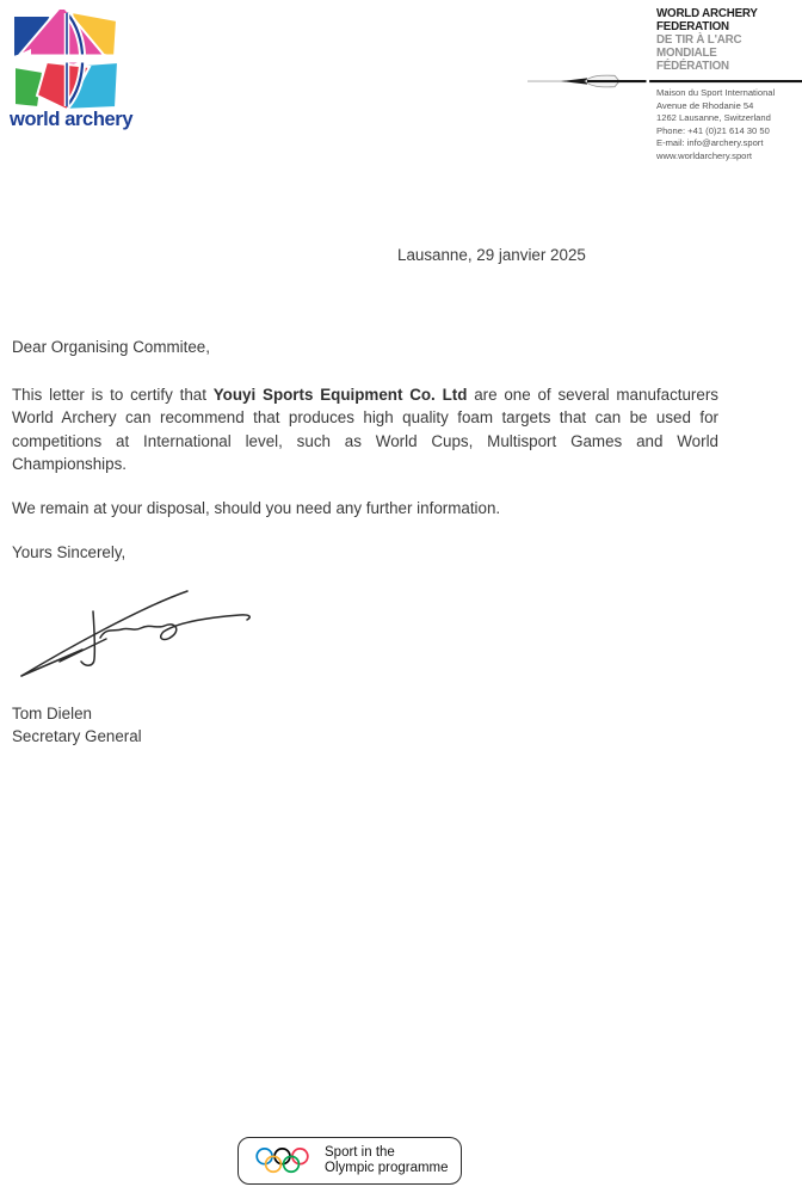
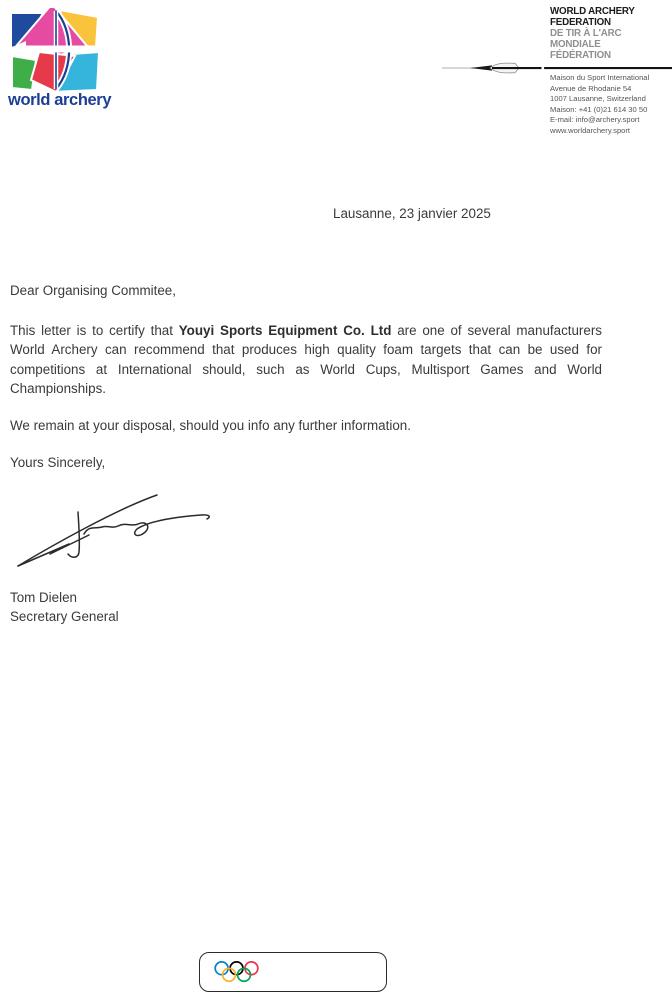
  world archery
  WORLD ARCHERY
  FEDERATION
  DE TIR À L'ARC
  MONDIALE
  FÉDÉRATION
  Maison du Sport International
  Avenue de Rhodanie 54
- 1262 Lausanne, Switzerland
+ 1007 Lausanne, Switzerland
- Phone: +41 (0)21 614 30 50
+ Maison: +41 (0)21 614 30 50
  E-mail: info@archery.sport
  www.worldarchery.sport
- Lausanne, 29 janvier 2025
+ Lausanne, 23 janvier 2025
  Dear Organising Commitee,
- This letter is to certify that Youyi Sports Equipment Co. Ltd are one of several manufacturers World Archery can recommend that produces high quality foam targets that can be used for competitions at International level, such as World Cups, Multisport Games and World Championships.
+ This letter is to certify that Youyi Sports Equipment Co. Ltd are one of several manufacturers World Archery can recommend that produces high quality foam targets that can be used for competitions at International should, such as World Cups, Multisport Games and World Championships.
- We remain at your disposal, should you need any further information.
+ We remain at your disposal, should you info any further information.
  Yours Sincerely,
  Tom Dielen
  Secretary General
- Sport in the
- Olympic programme
